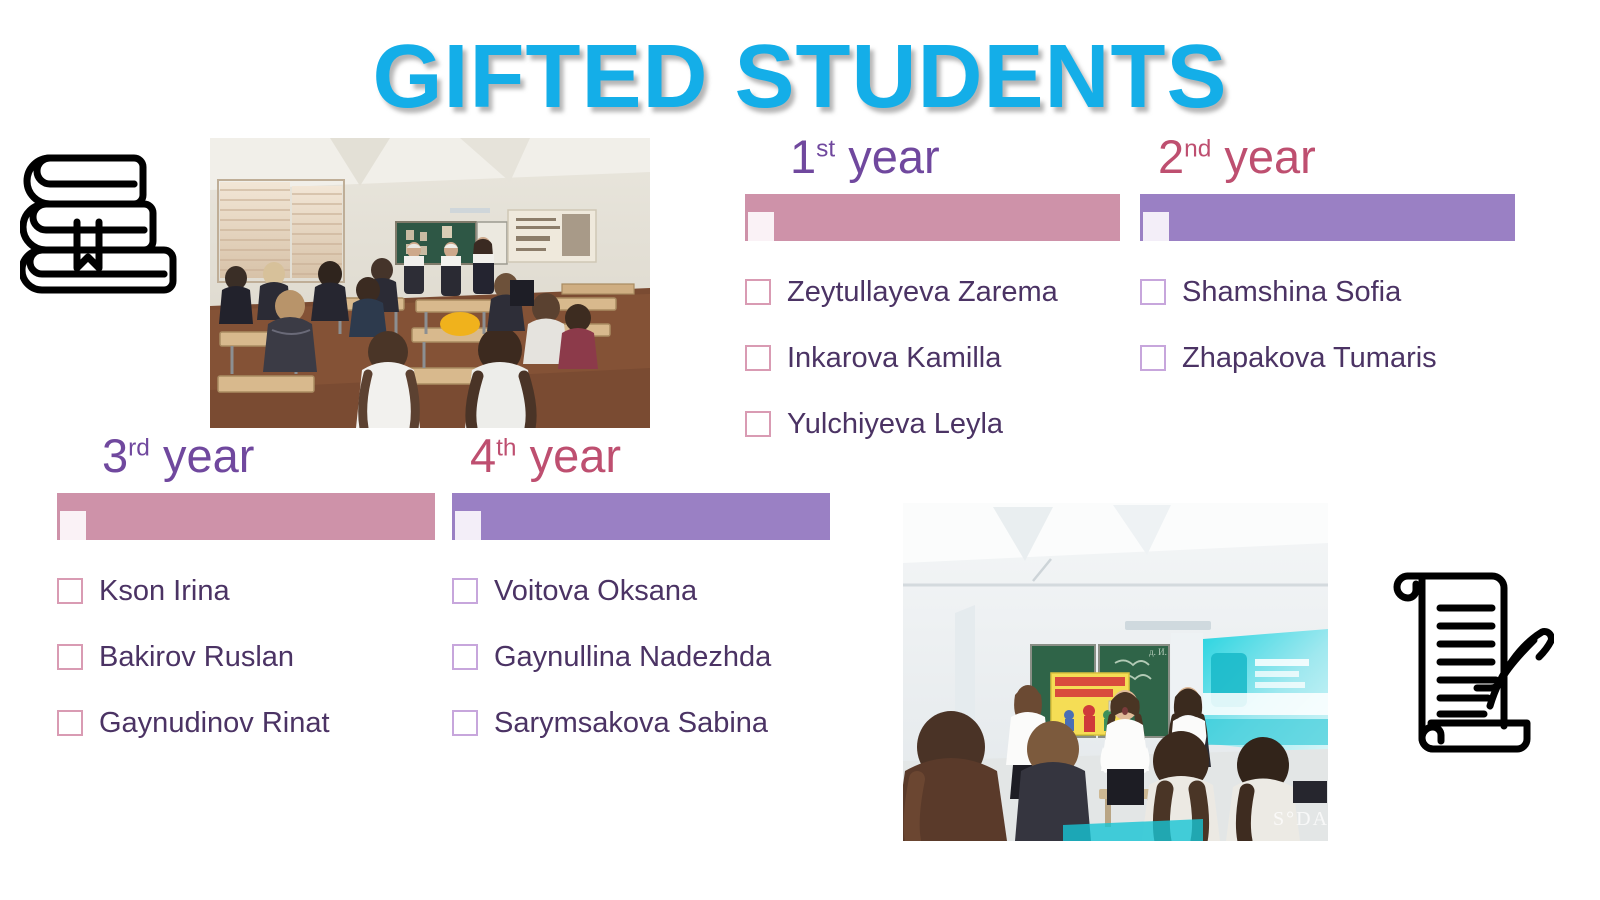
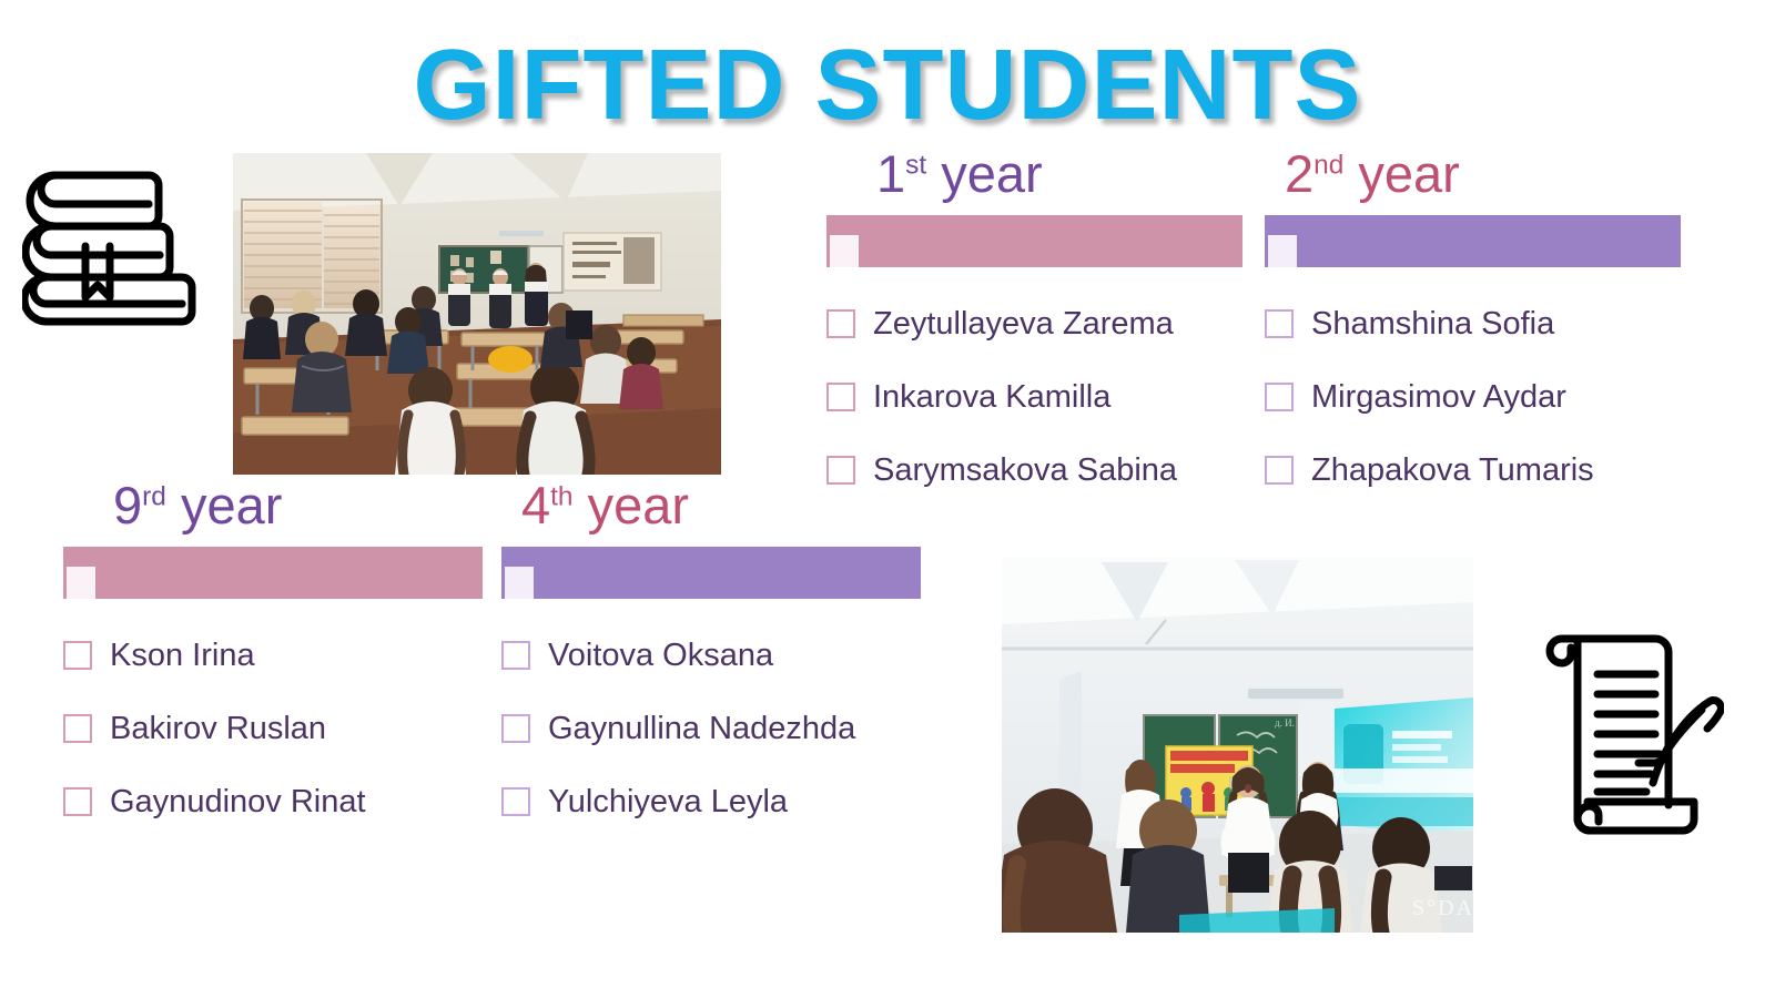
  GIFTED STUDENTS
  д. И.
  S°DA
  1st year
  Zeytullayeva Zarema
  Inkarova Kamilla
- Yulchiyeva Leyla
+ Sarymsakova Sabina
  2nd year
  Shamshina Sofia
+ Mirgasimov Aydar
  Zhapakova Tumaris
- 3rd year
+ 9rd year
  Kson Irina
  Bakirov Ruslan
  Gaynudinov Rinat
  4th year
  Voitova Oksana
  Gaynullina Nadezhda
- Sarymsakova Sabina
+ Yulchiyeva Leyla
